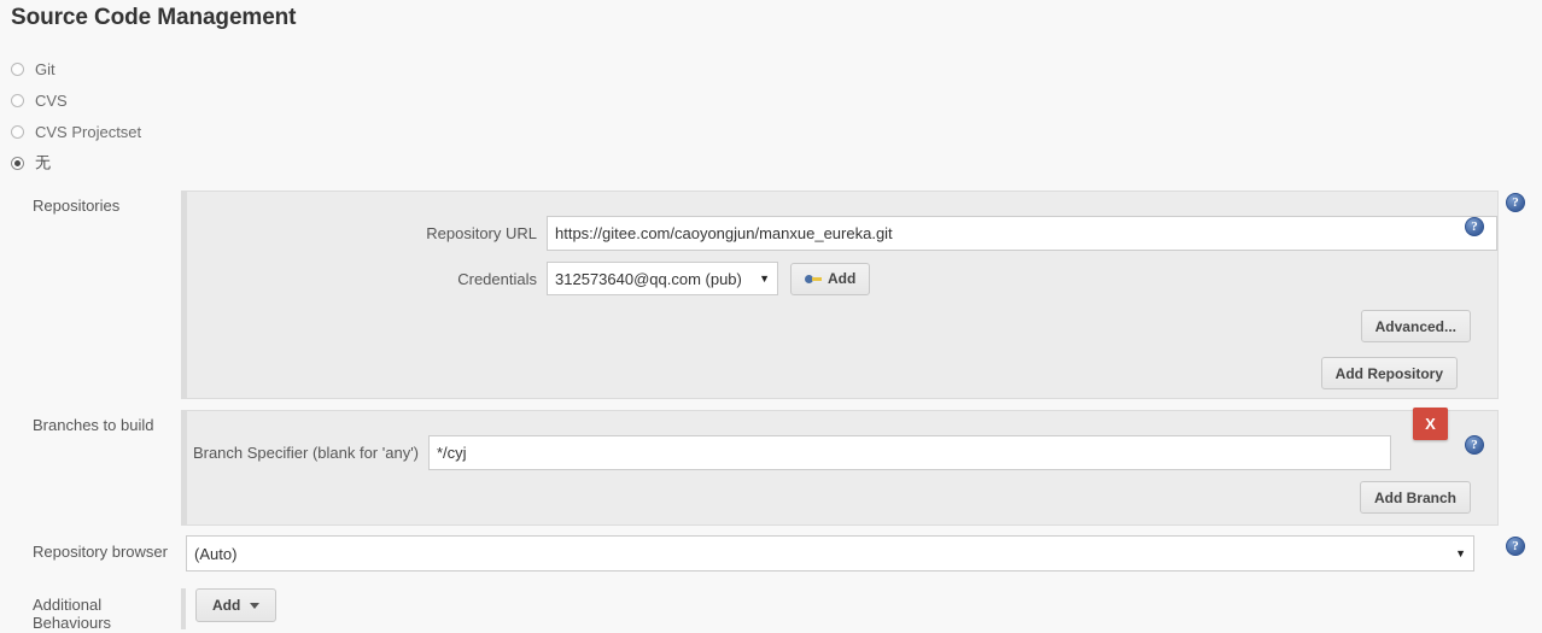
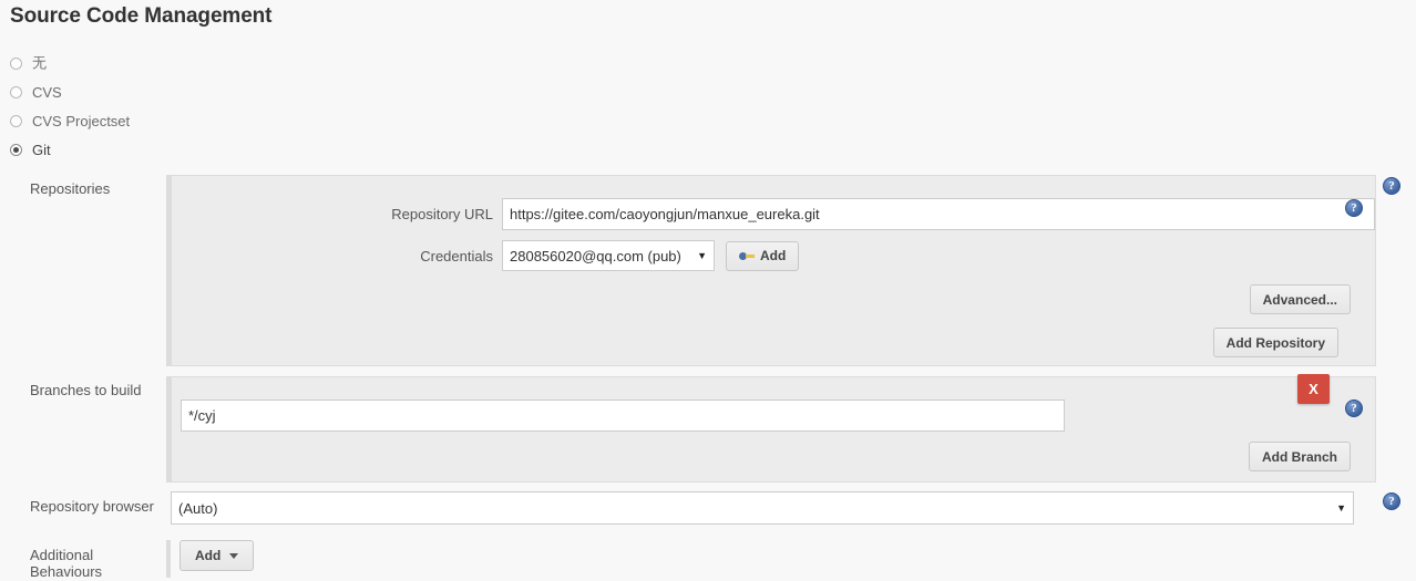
  Source Code Management
- Git
+ 无
  CVS
  CVS Projectset
- 无
+ Git
  Repositories
  Repository URL
  https://gitee.com/caoyongjun/manxue_eureka.git
  Credentials
- 312573640@qq.com (pub)
+ 280856020@qq.com (pub)
  ▼
  Add
  Advanced...
  Add Repository
  ?
  ?
  Branches to build
- Branch Specifier (blank for 'any')
  */cyj
  Add Branch
  X
  ?
  Repository browser
  (Auto)
  ▼
  ?
  Additional Behaviours
  Add
